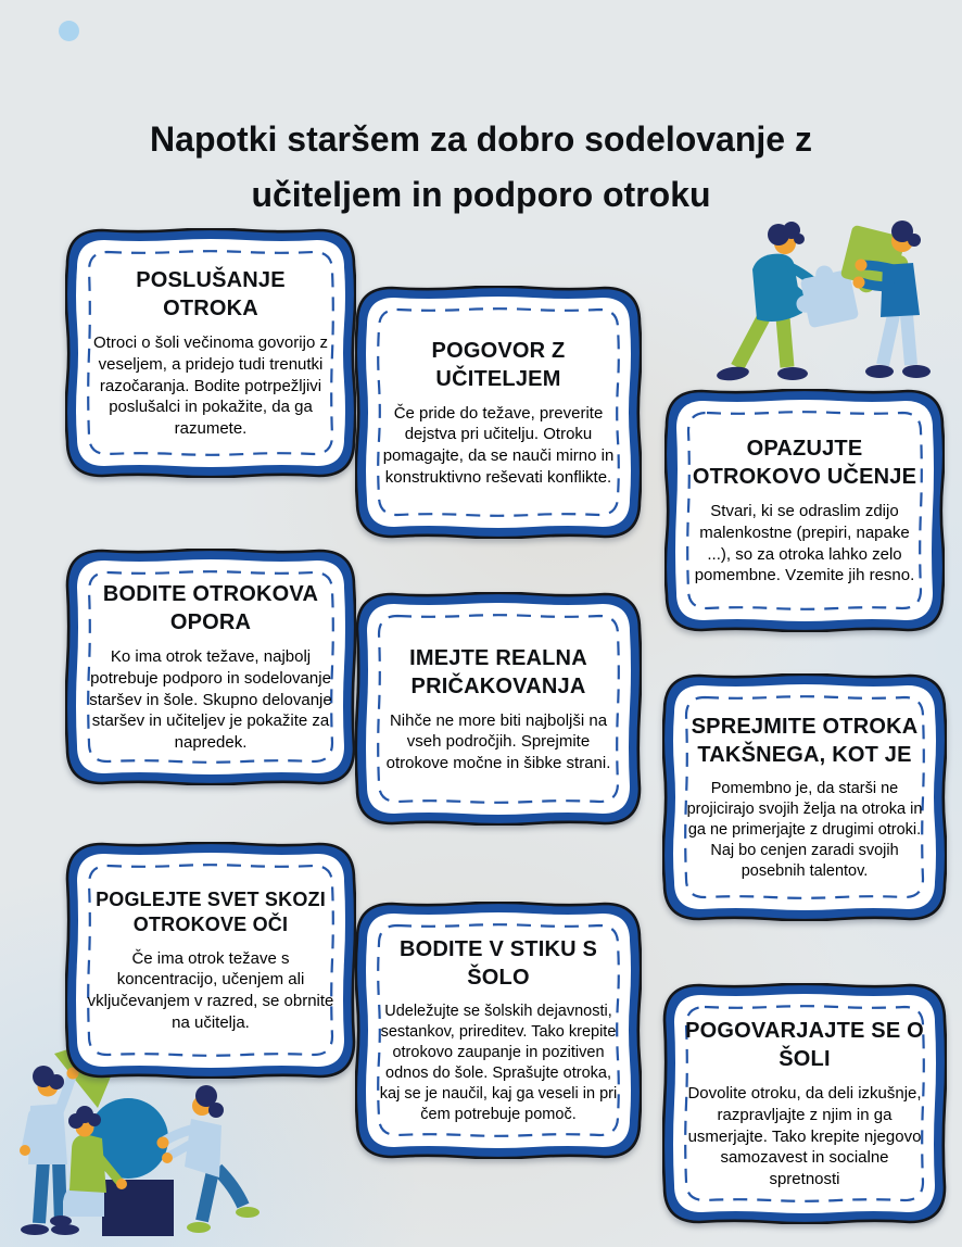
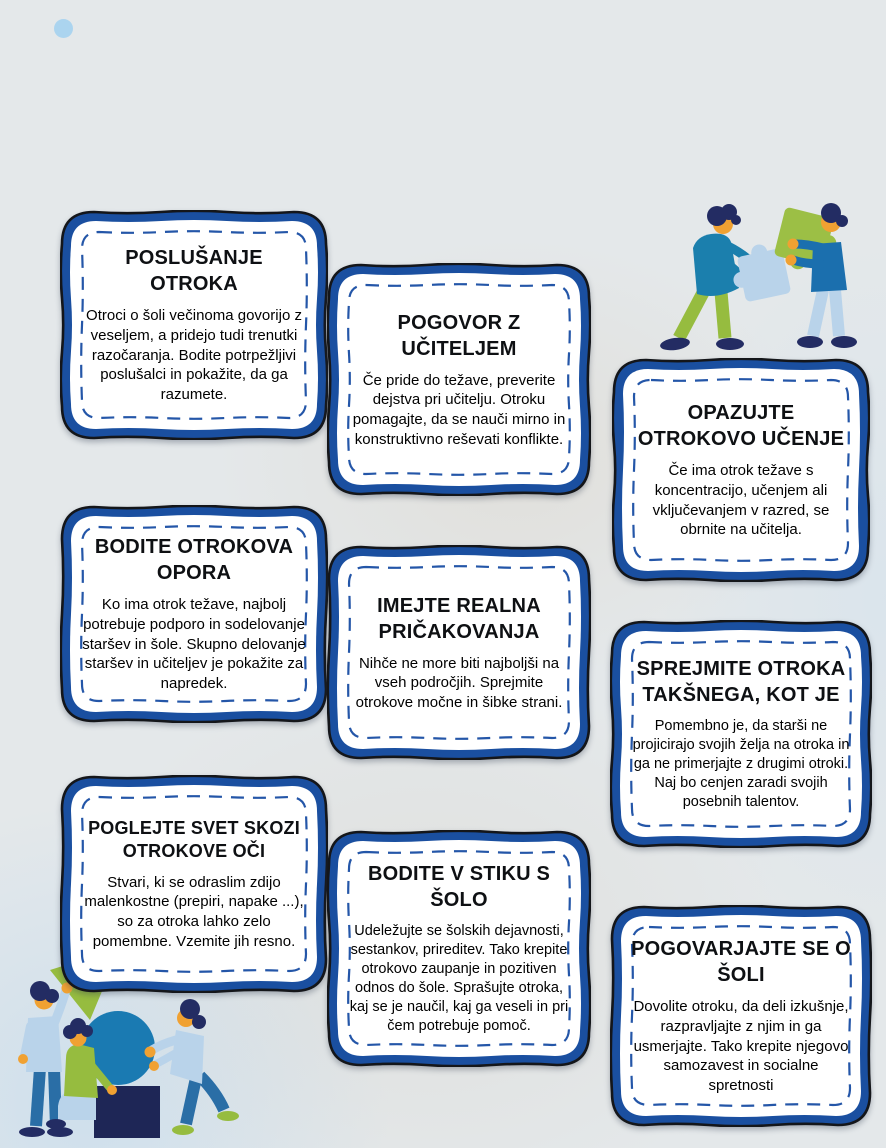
- Napotki staršem za dobro sodelovanje z učiteljem in podporo otroku
  POSLUŠANJE OTROKA
  Otroci o šoli večinoma govorijo z veseljem, a pridejo tudi trenutki razočaranja. Bodite potrpežljivi poslušalci in pokažite, da ga razumete.
  POGOVOR Z UČITELJEM
  Če pride do težave, preverite dejstva pri učitelju. Otroku pomagajte, da se nauči mirno in konstruktivno reševati konflikte.
  OPAZUJTE OTROKOVO UČENJE
- Stvari, ki se odraslim zdijo malenkostne (prepiri, napake ...), so za otroka lahko zelo pomembne. Vzemite jih resno.
+ Če ima otrok težave s koncentracijo, učenjem ali vključevanjem v razred, se obrnite na učitelja.
  BODITE OTROKOVA OPORA
  Ko ima otrok težave, najbolj potrebuje podporo in sodelovanje staršev in šole. Skupno delovanje staršev in učiteljev je pokažite za napredek.
  IMEJTE REALNA PRIČAKOVANJA
  Nihče ne more biti najboljši na vseh področjih. Sprejmite otrokove močne in šibke strani.
  SPREJMITE OTROKA TAKŠNEGA, KOT JE
  Pomembno je, da starši ne projicirajo svojih želja na otroka in ga ne primerjajte z drugimi otroki. Naj bo cenjen zaradi svojih posebnih talentov.
  POGLEJTE SVET SKOZI OTROKOVE OČI
- Če ima otrok težave s koncentracijo, učenjem ali vključevanjem v razred, se obrnite na učitelja.
+ Stvari, ki se odraslim zdijo malenkostne (prepiri, napake ...), so za otroka lahko zelo pomembne. Vzemite jih resno.
  BODITE V STIKU S ŠOLO
  Udeležujte se šolskih dejavnosti, sestankov, prireditev. Tako krepite otrokovo zaupanje in pozitiven odnos do šole. Sprašujte otroka, kaj se je naučil, kaj ga veseli in pri čem potrebuje pomoč.
  POGOVARJAJTE SE O ŠOLI
  Dovolite otroku, da deli izkušnje, razpravljajte z njim in ga usmerjajte. Tako krepite njegovo samozavest in socialne spretnosti
